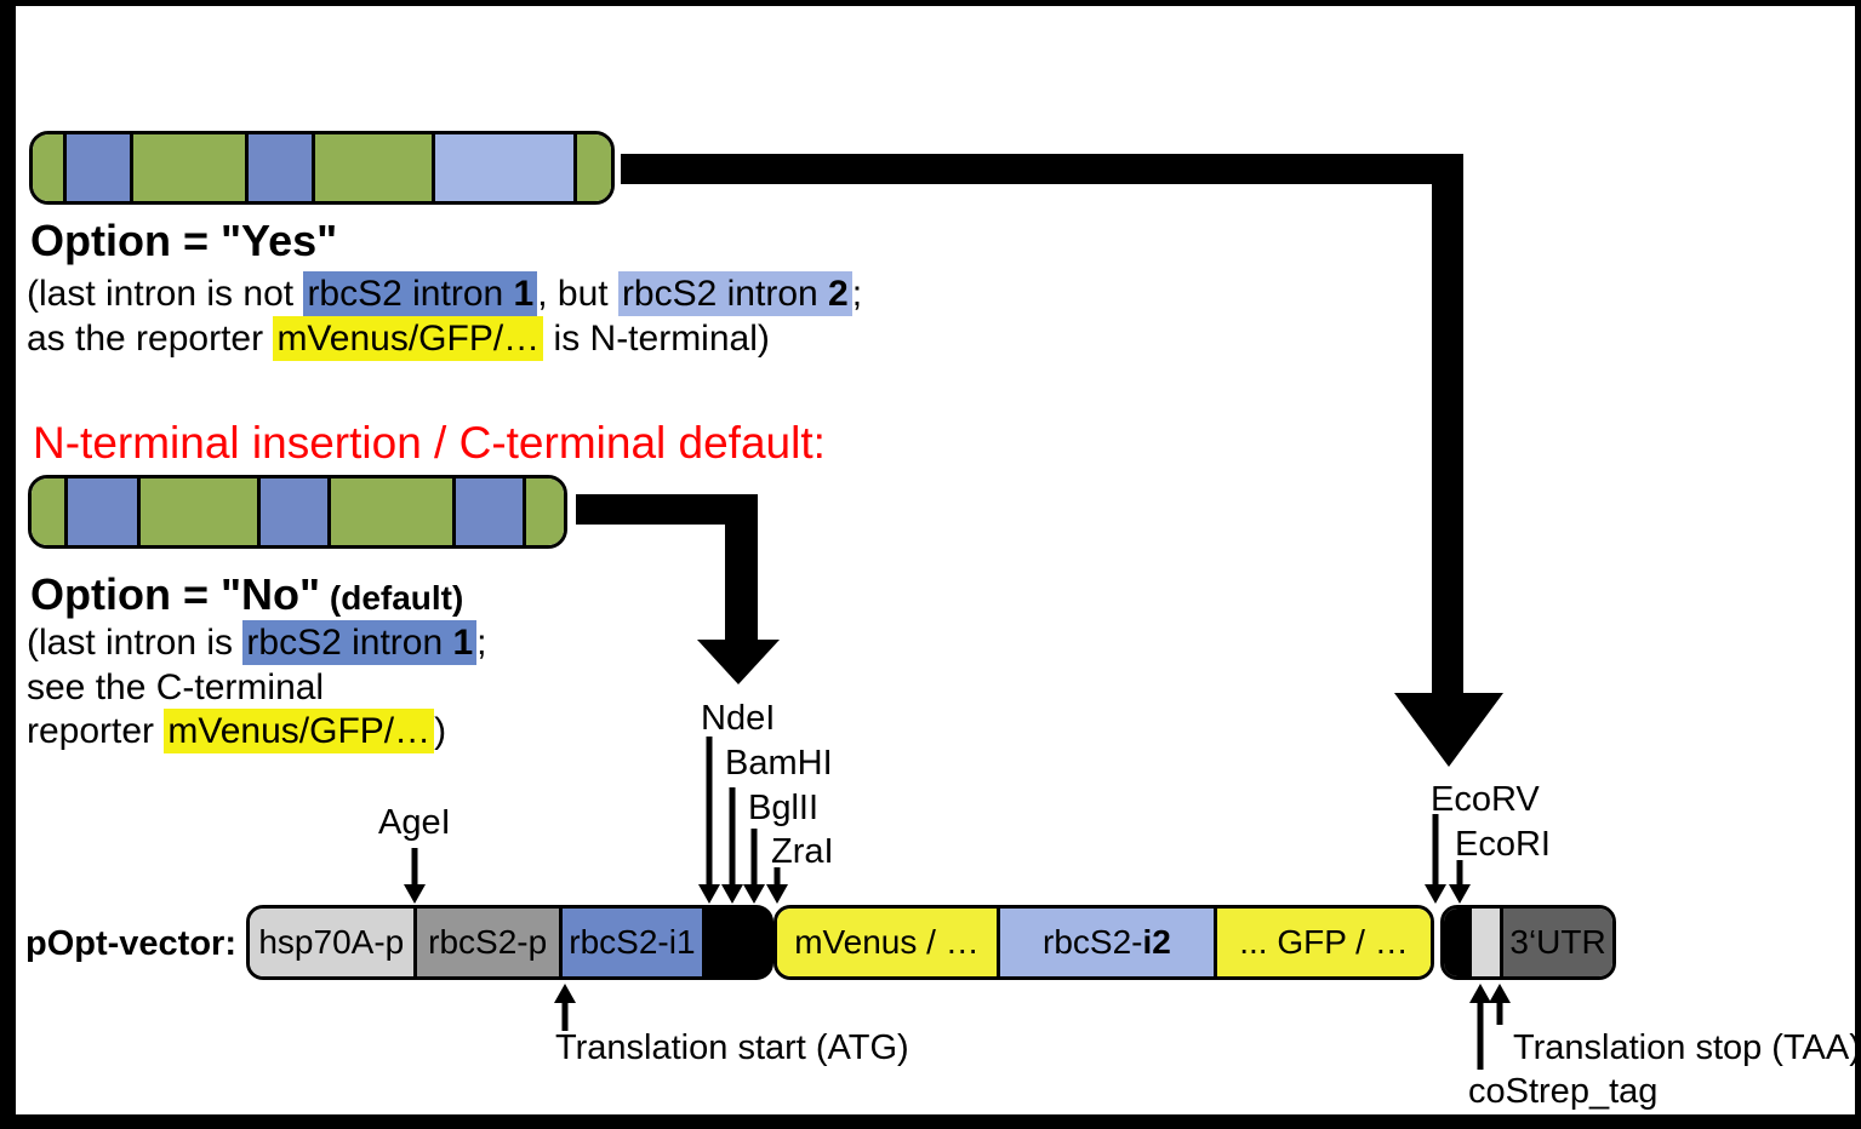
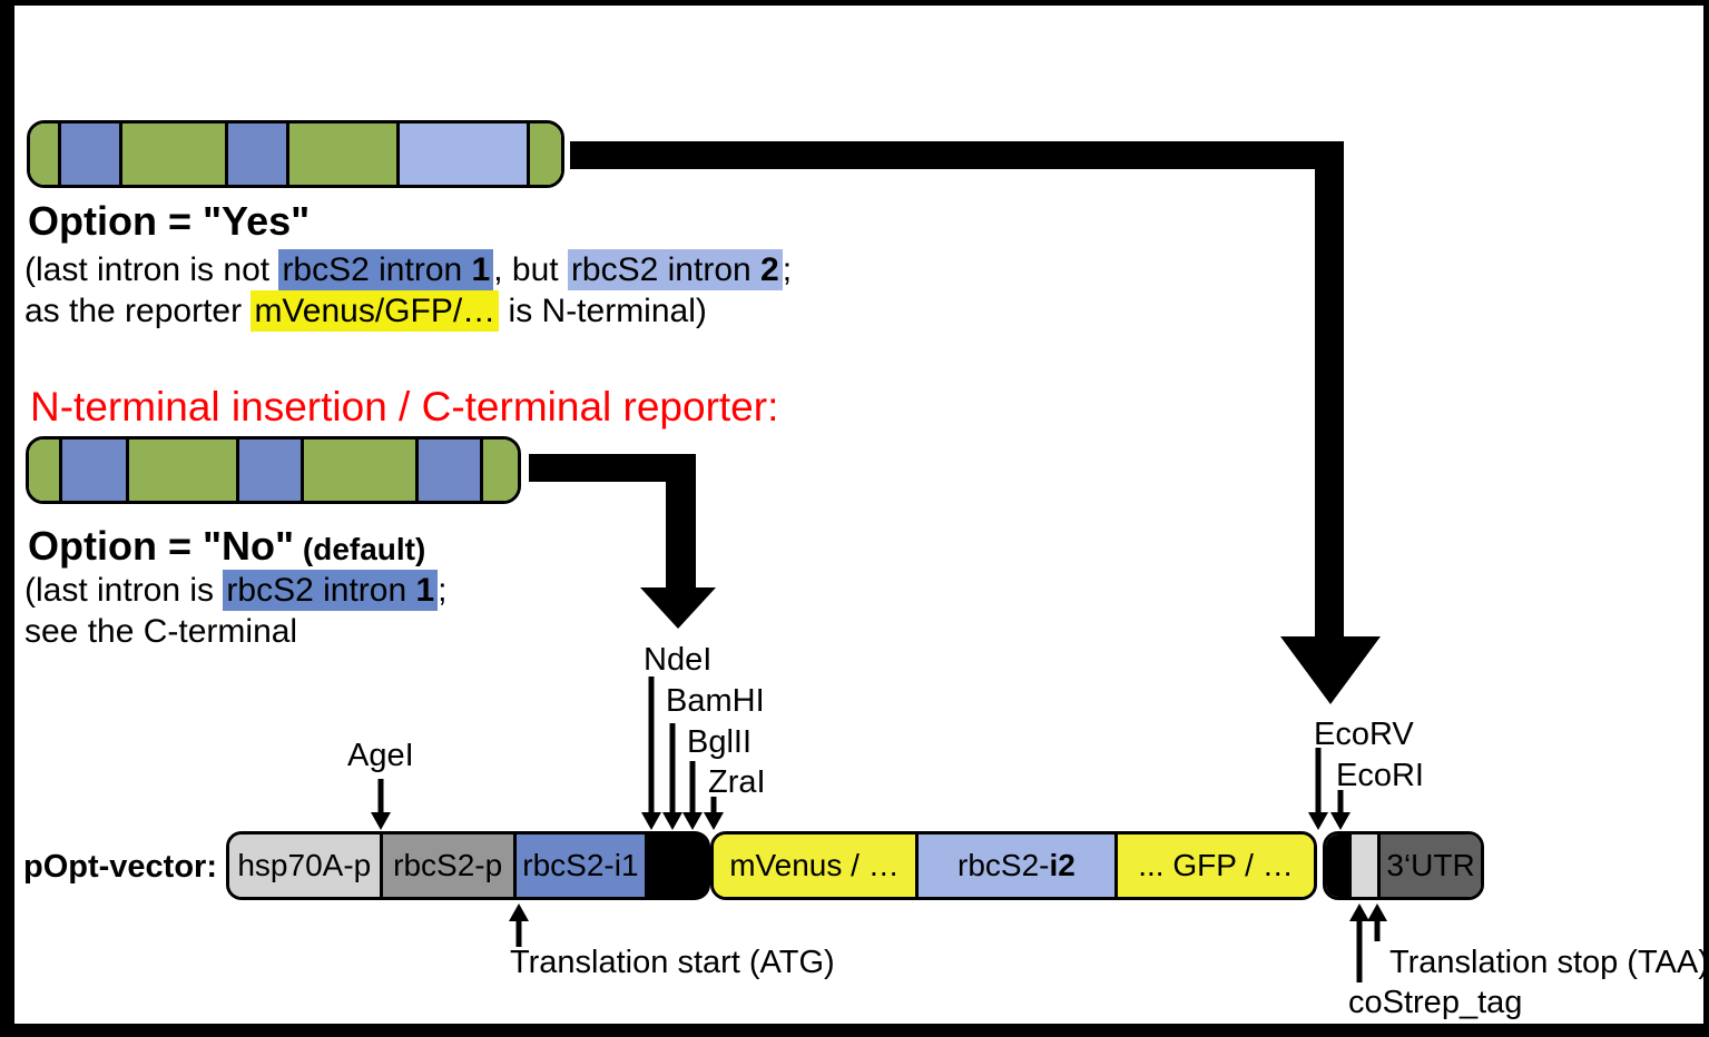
  Option = "Yes"
  (last intron is not rbcS2 intron 1, but rbcS2 intron 2;
  as the reporter mVenus/GFP/… is N-terminal)
- N-terminal insertion / C-terminal default:
+ N-terminal insertion / C-terminal reporter:
  Option = "No" (default)
  (last intron is rbcS2 intron 1;
  see the C-terminal
- reporter mVenus/GFP/…)
  AgeI
  NdeI
  BamHI
  BglII
  ZraI
  EcoRV
  EcoRI
  pOpt-vector:
  hsp70A-p
  rbcS2-p
  rbcS2-i1
  mVenus / …
  rbcS2-i2
  ... GFP / …
  3‘UTR
  Translation start (ATG)
  Translation stop (TAA)
  coStrep_tag
